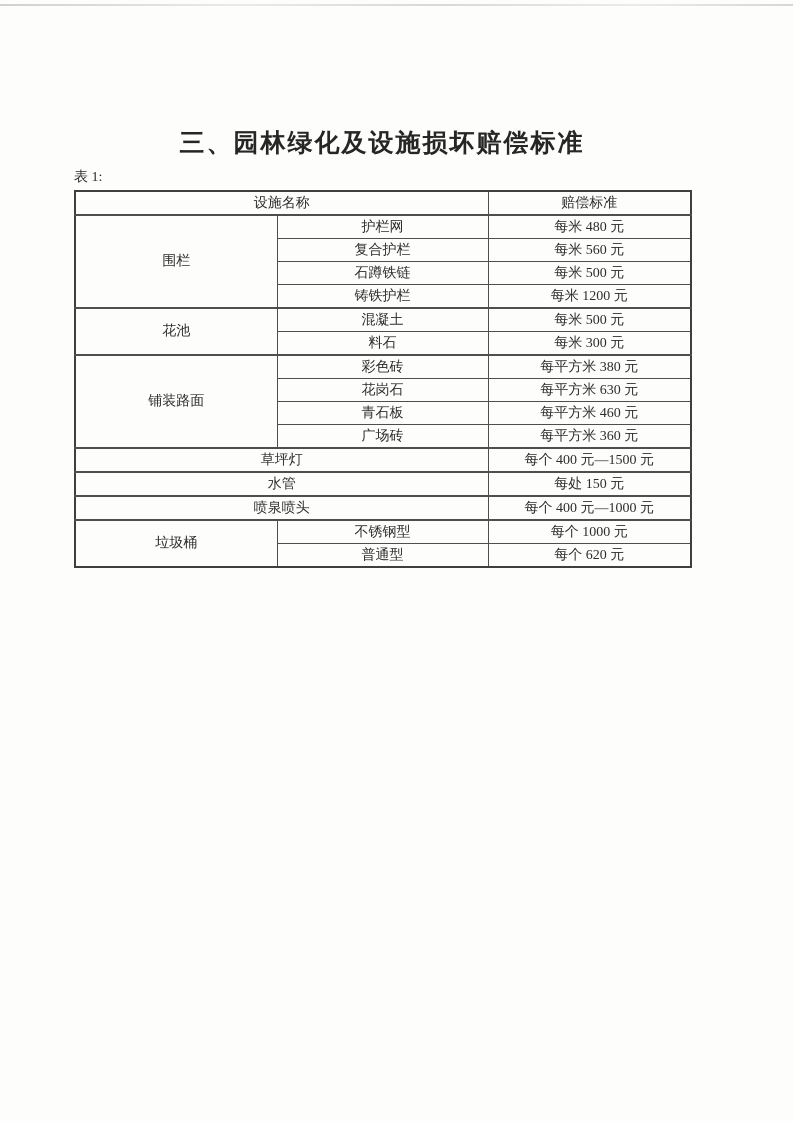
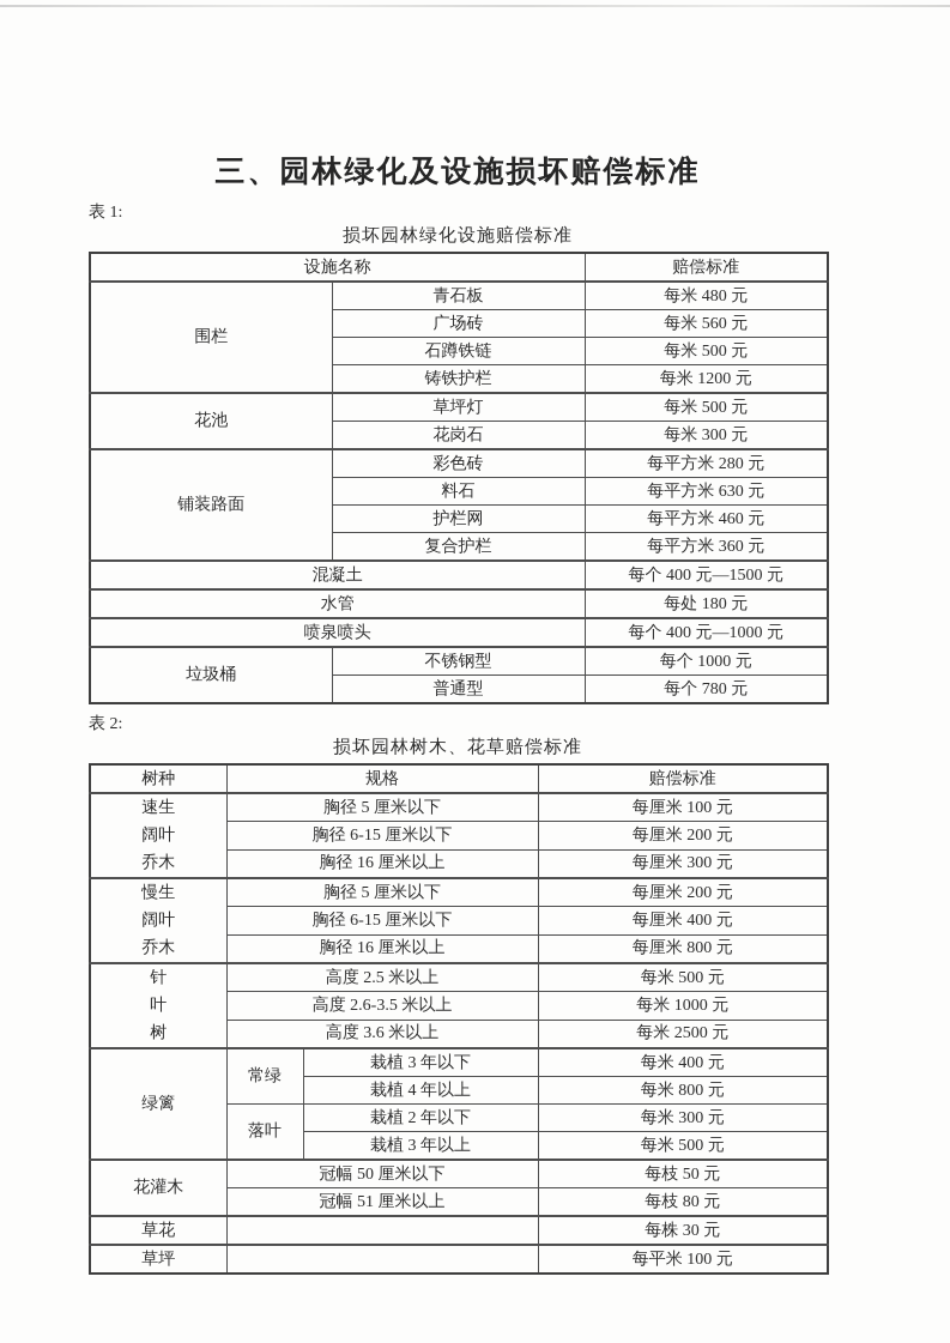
  三、园林绿化及设施损坏赔偿标准
  表 1:
+ 损坏园林绿化设施赔偿标准
  设施名称	赔偿标准
- 围栏	护栏网	每米 480 元
+ 围栏	青石板	每米 480 元
- 复合护栏	每米 560 元
+ 广场砖	每米 560 元
  石蹲铁链	每米 500 元
  铸铁护栏	每米 1200 元
- 花池	混凝土	每米 500 元
+ 花池	草坪灯	每米 500 元
- 料石	每米 300 元
+ 花岗石	每米 300 元
- 铺装路面	彩色砖	每平方米 380 元
+ 铺装路面	彩色砖	每平方米 280 元
- 花岗石	每平方米 630 元
+ 料石	每平方米 630 元
- 青石板	每平方米 460 元
+ 护栏网	每平方米 460 元
- 广场砖	每平方米 360 元
+ 复合护栏	每平方米 360 元
- 草坪灯	每个 400 元—1500 元
+ 混凝土	每个 400 元—1500 元
- 水管	每处 150 元
+ 水管	每处 180 元
  喷泉喷头	每个 400 元—1000 元
  垃圾桶	不锈钢型	每个 1000 元
- 普通型	每个 620 元
+ 普通型	每个 780 元
+ 表 2:
+ 损坏园林树木、花草赔偿标准
+ 树种	规格	赔偿标准
+ 速生 阔叶 乔木	胸径 5 厘米以下	每厘米 100 元
+ 胸径 6-15 厘米以下	每厘米 200 元
+ 胸径 16 厘米以上	每厘米 300 元
+ 慢生 阔叶 乔木	胸径 5 厘米以下	每厘米 200 元
+ 胸径 6-15 厘米以下	每厘米 400 元
+ 胸径 16 厘米以上	每厘米 800 元
+ 针 叶 树	高度 2.5 米以上	每米 500 元
+ 高度 2.6-3.5 米以上	每米 1000 元
+ 高度 3.6 米以上	每米 2500 元
+ 绿篱	常绿	栽植 3 年以下	每米 400 元
+ 栽植 4 年以上	每米 800 元
+ 落叶	栽植 2 年以下	每米 300 元
+ 栽植 3 年以上	每米 500 元
+ 花灌木	冠幅 50 厘米以下	每枝 50 元
+ 冠幅 51 厘米以上	每枝 80 元
+ 草花		每株 30 元
+ 草坪		每平米 100 元
